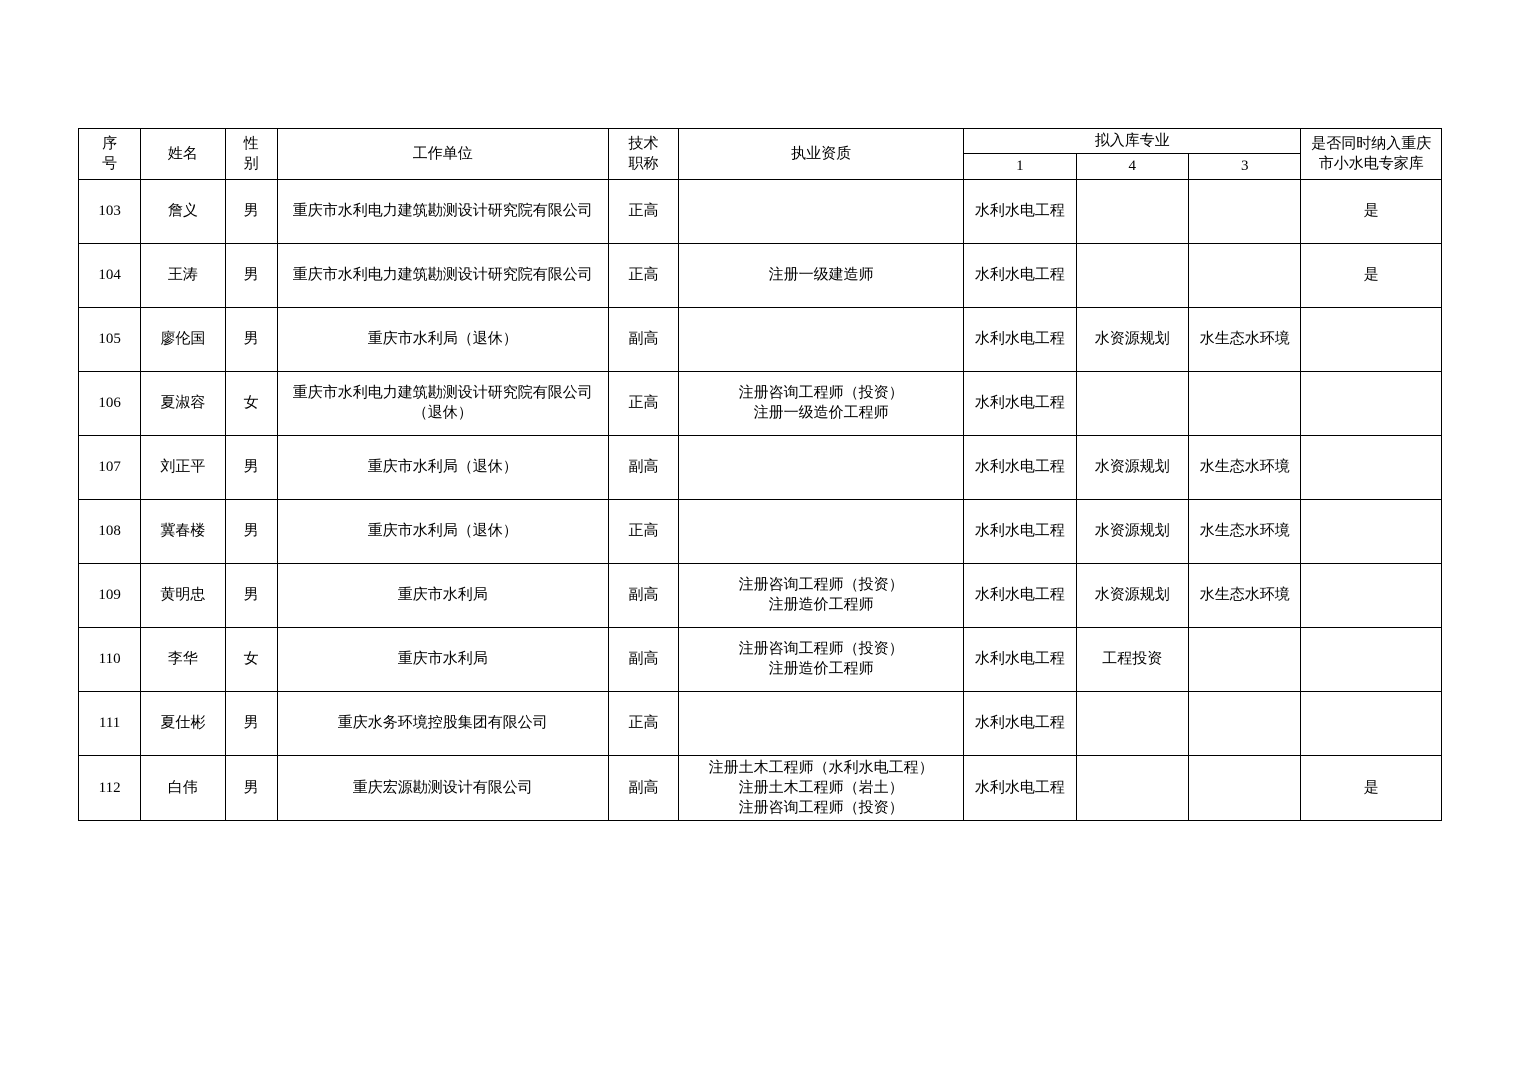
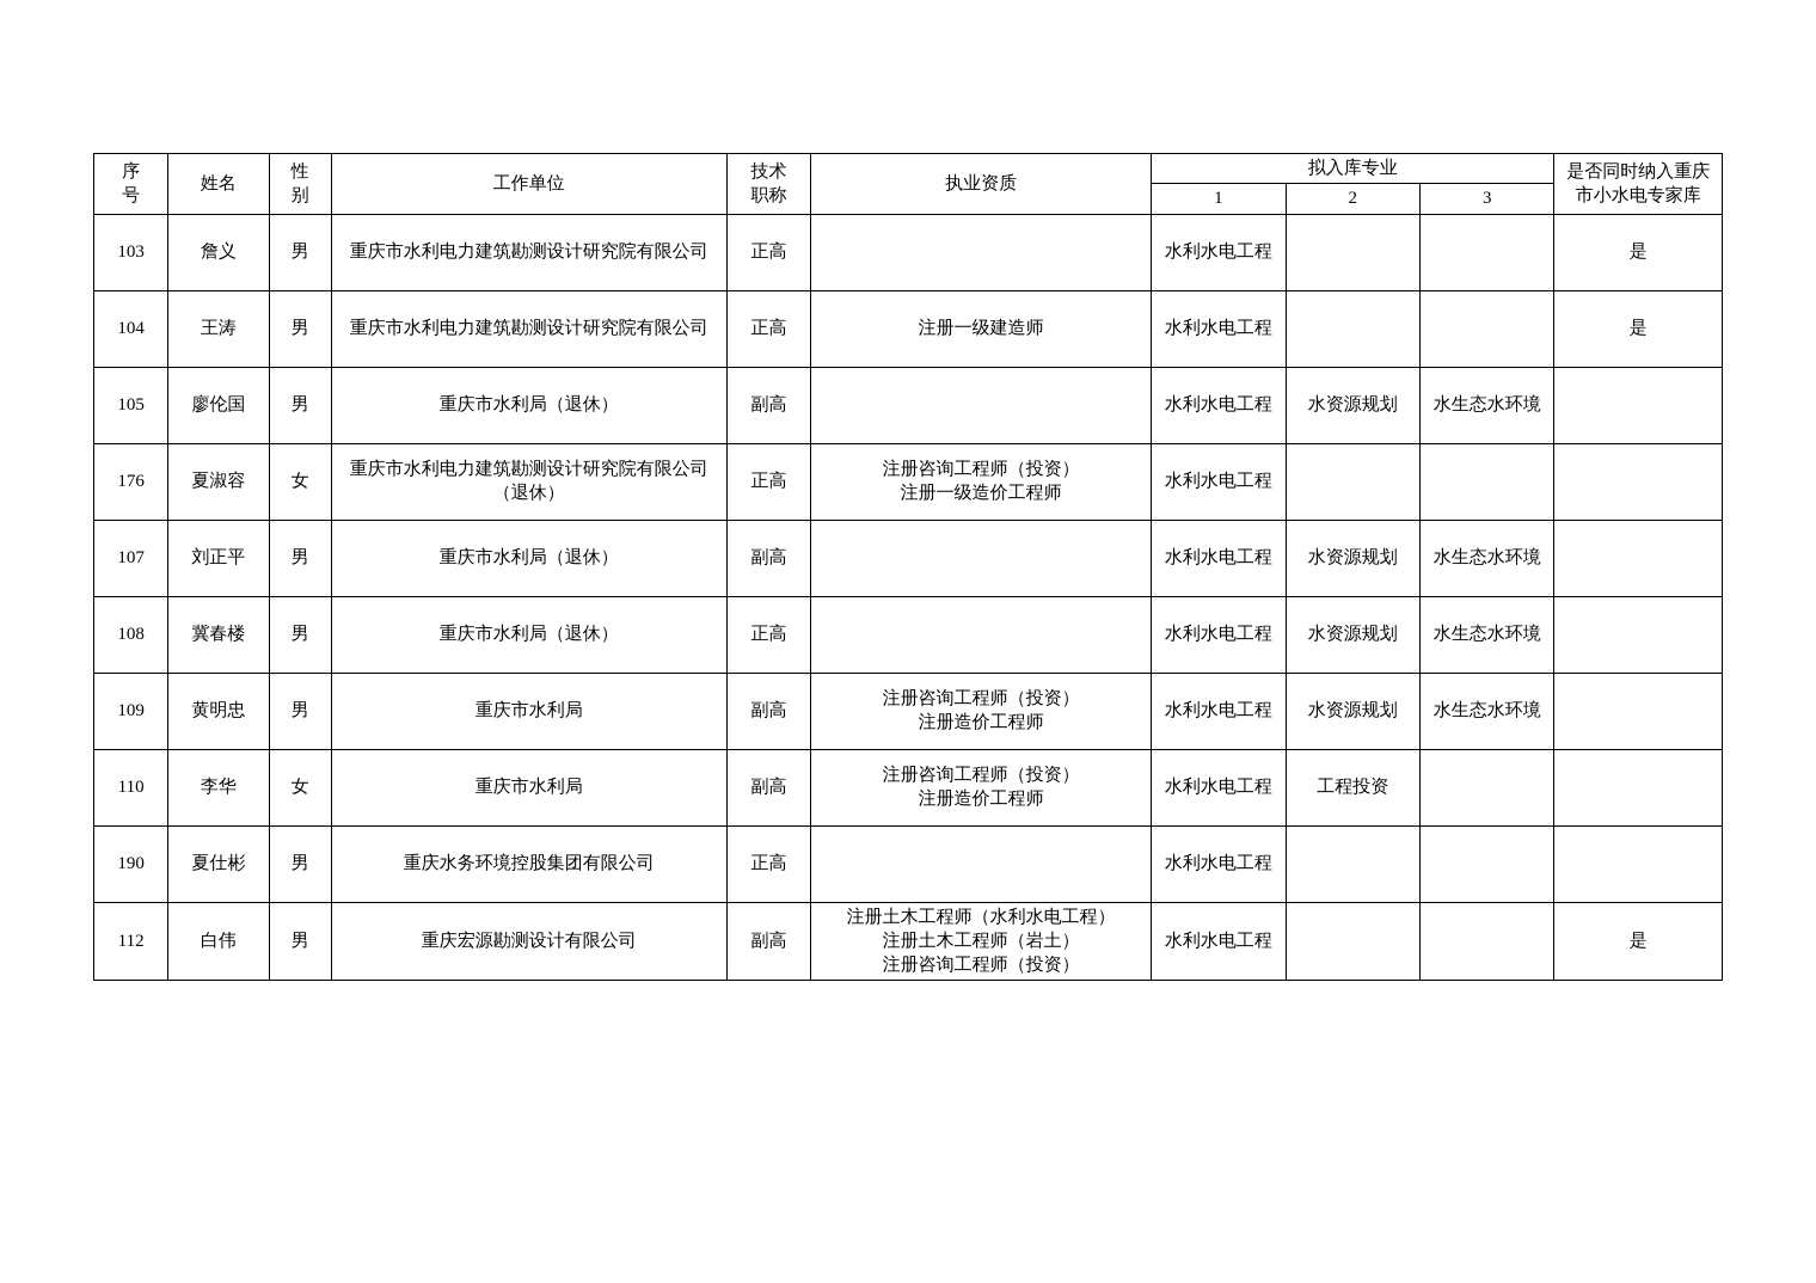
  序 号	姓名	性 别	工作单位	技术 职称	执业资质	拟入库专业	是否同时纳入重庆市小水电专家库
- 1	4	3
+ 1	2	3
  103	詹义	男	重庆市水利电力建筑勘测设计研究院有限公司	正高		水利水电工程			是
  104	王涛	男	重庆市水利电力建筑勘测设计研究院有限公司	正高	注册一级建造师	水利水电工程			是
  105	廖伦国	男	重庆市水利局（退休）	副高		水利水电工程	水资源规划	水生态水环境
- 106	夏淑容	女	重庆市水利电力建筑勘测设计研究院有限公司（退休）	正高	注册咨询工程师（投资）注册一级造价工程师	水利水电工程
+ 176	夏淑容	女	重庆市水利电力建筑勘测设计研究院有限公司（退休）	正高	注册咨询工程师（投资）注册一级造价工程师	水利水电工程
  107	刘正平	男	重庆市水利局（退休）	副高		水利水电工程	水资源规划	水生态水环境
  108	冀春楼	男	重庆市水利局（退休）	正高		水利水电工程	水资源规划	水生态水环境
  109	黄明忠	男	重庆市水利局	副高	注册咨询工程师（投资）注册造价工程师	水利水电工程	水资源规划	水生态水环境
  110	李华	女	重庆市水利局	副高	注册咨询工程师（投资）注册造价工程师	水利水电工程	工程投资
- 111	夏仕彬	男	重庆水务环境控股集团有限公司	正高		水利水电工程
+ 190	夏仕彬	男	重庆水务环境控股集团有限公司	正高		水利水电工程
  112	白伟	男	重庆宏源勘测设计有限公司	副高	注册土木工程师（水利水电工程）注册土木工程师（岩土）注册咨询工程师（投资）	水利水电工程			是
